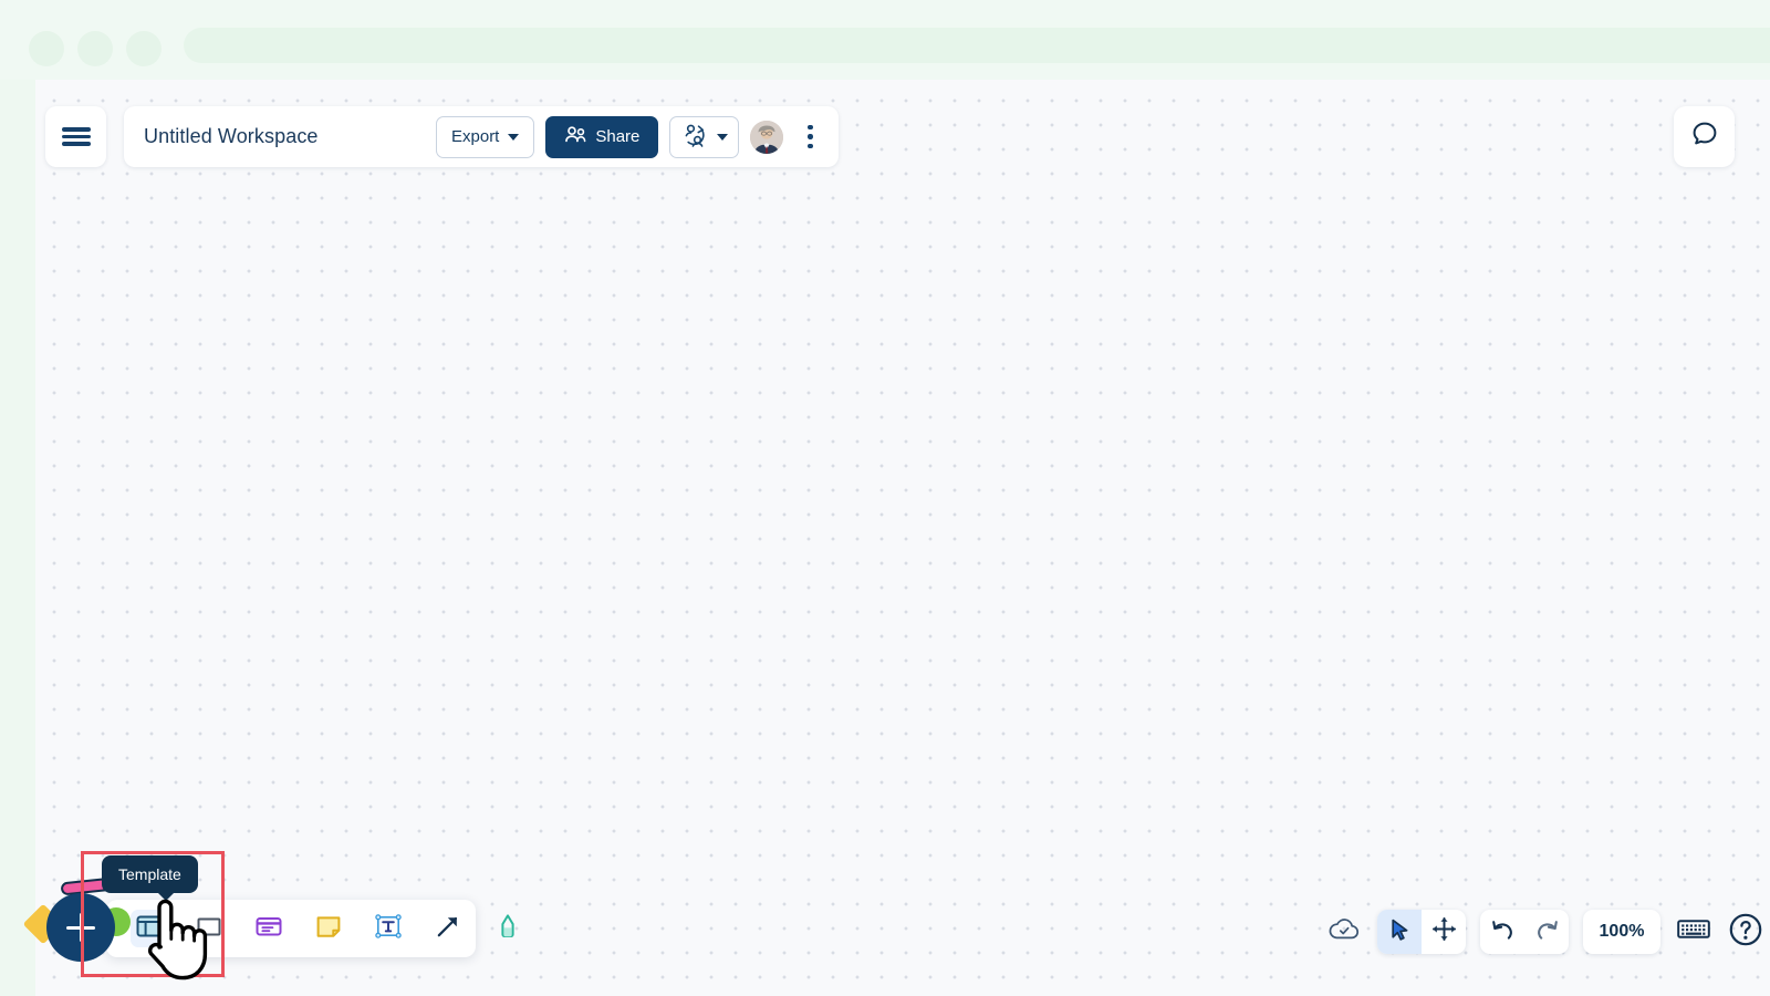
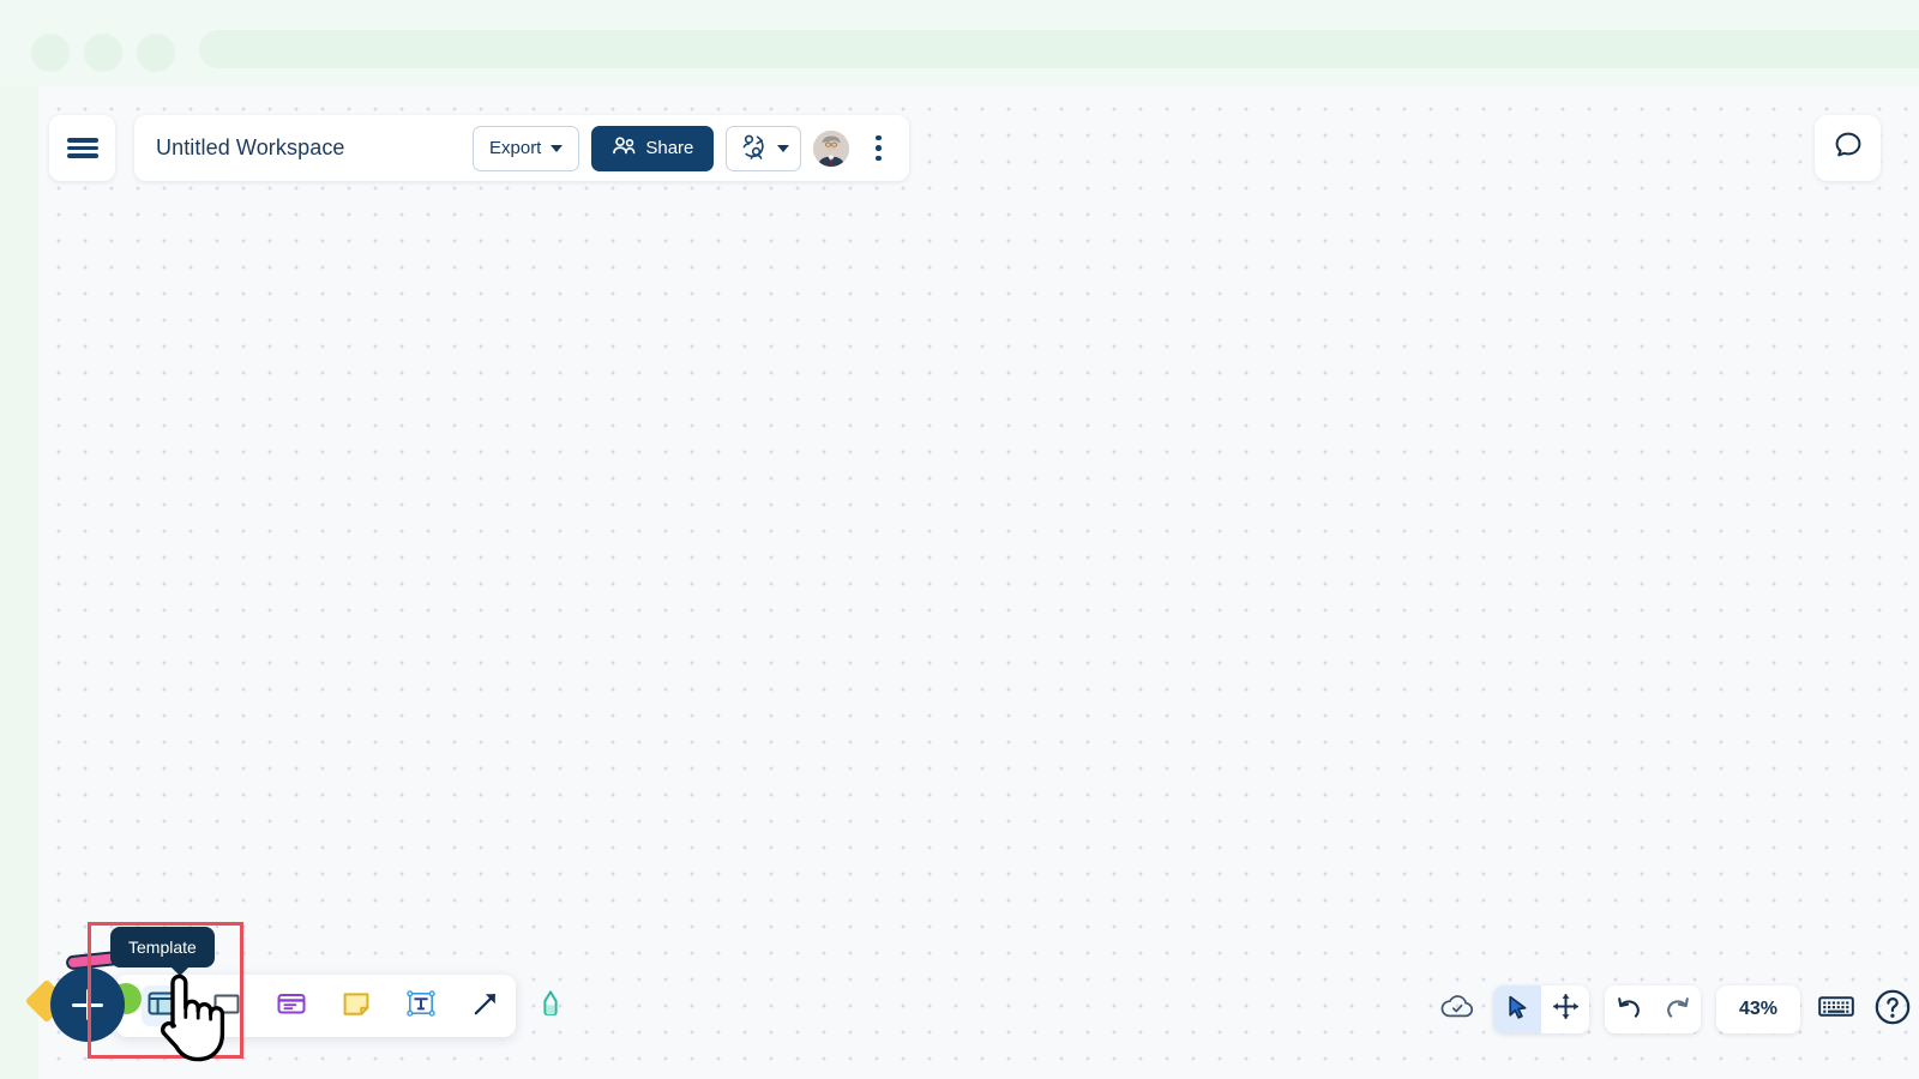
  Untitled Workspace
  Export
  Share
  Template
- 100%
+ 43%
